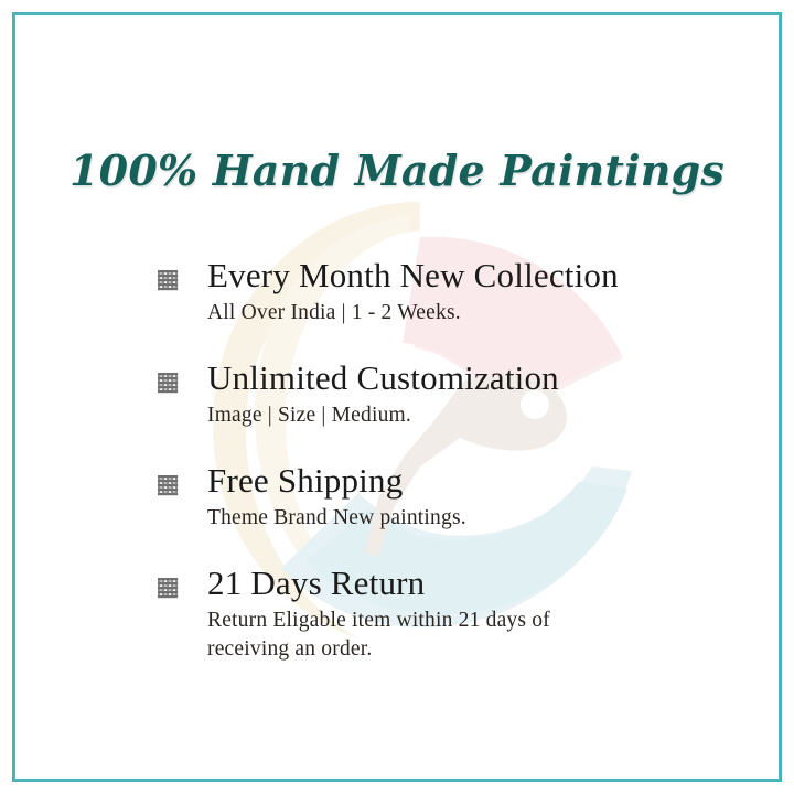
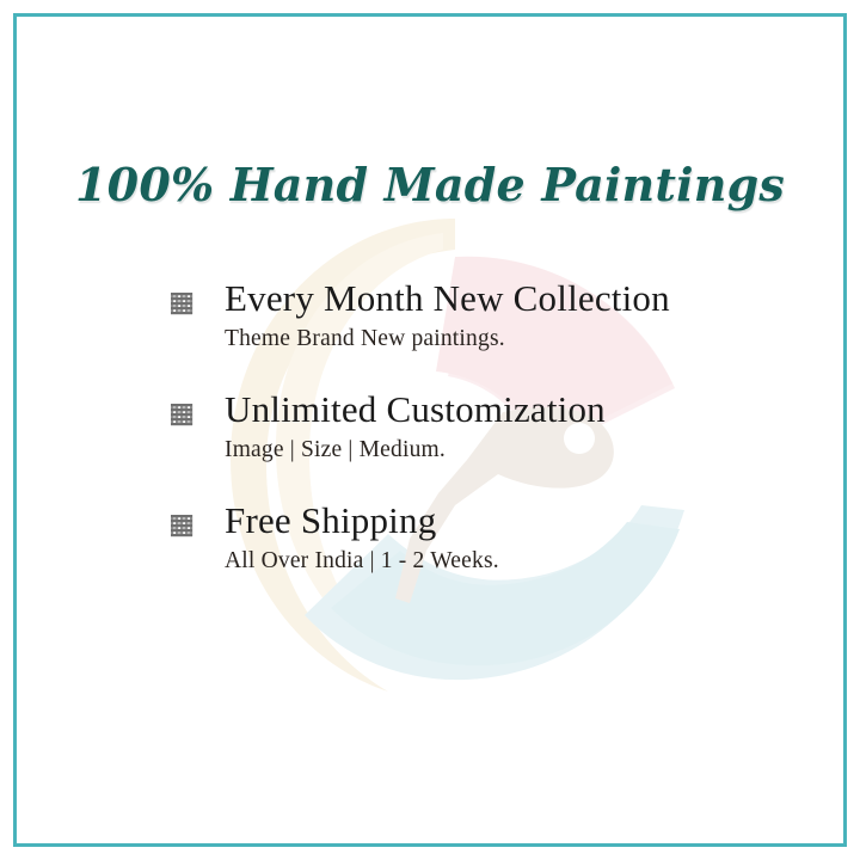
  100% Hand Made Paintings
  Every Month New Collection
- All Over India | 1 - 2 Weeks.
+ Theme Brand New paintings.
  Unlimited Customization
  Image | Size | Medium.
  Free Shipping
- Theme Brand New paintings.
+ All Over India | 1 - 2 Weeks.
- 21 Days Return
- Return Eligable item within 21 days of receiving an order.
